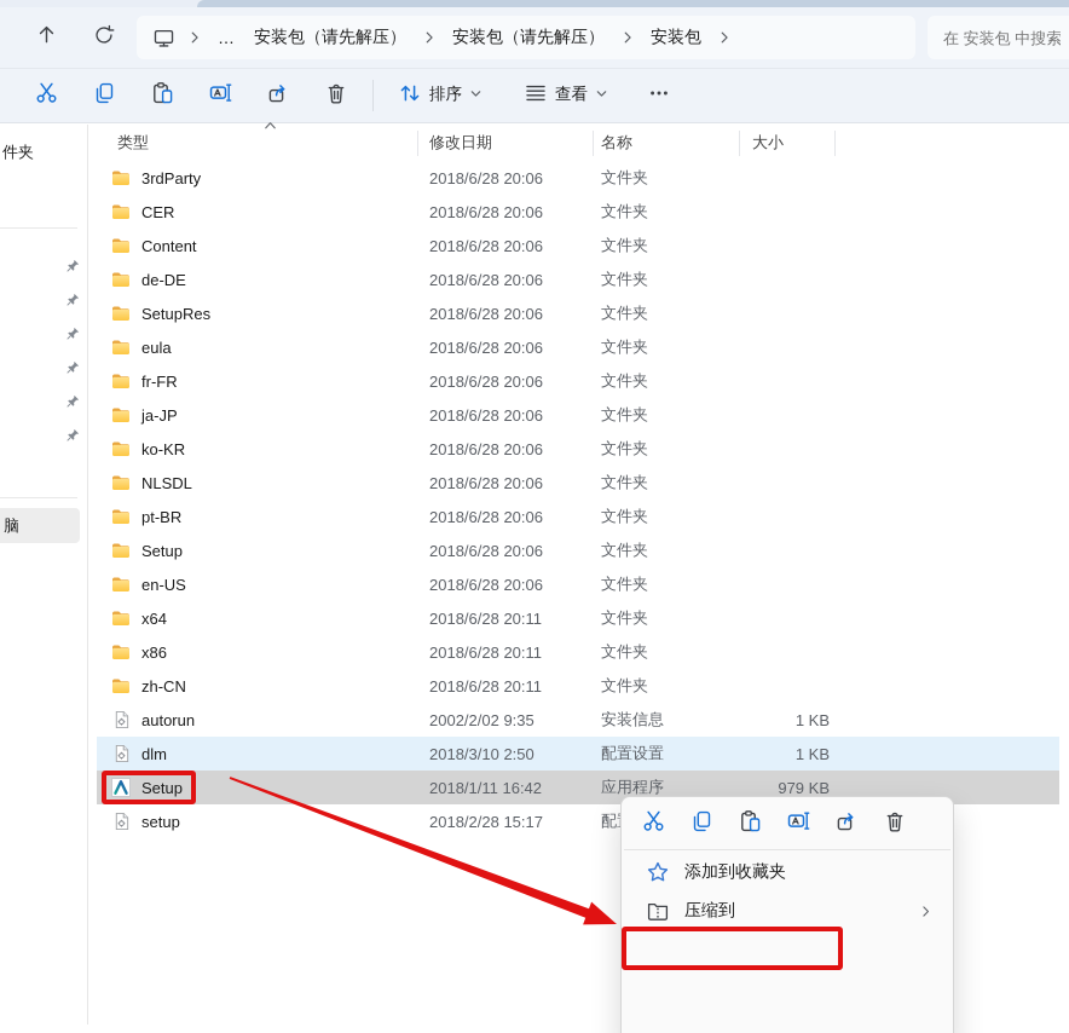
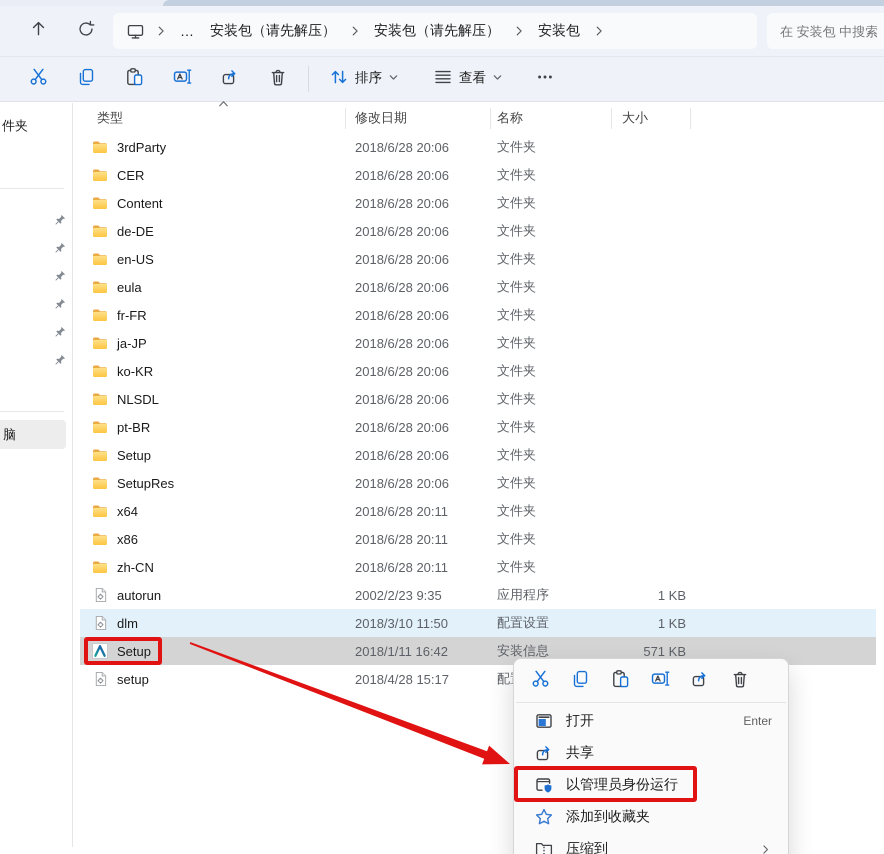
  …
  安装包（请先解压）
  安装包（请先解压）
  安装包
  在 安装包 中搜索
  排序
  查看
  件夹
  脑
  类型
  修改日期
  名称
  大小
  3rdParty
  2018/6/28 20:06
  文件夹
  CER
  2018/6/28 20:06
  文件夹
  Content
  2018/6/28 20:06
  文件夹
  de-DE
  2018/6/28 20:06
  文件夹
- SetupRes
+ en-US
  2018/6/28 20:06
  文件夹
  eula
  2018/6/28 20:06
  文件夹
  fr-FR
  2018/6/28 20:06
  文件夹
  ja-JP
  2018/6/28 20:06
  文件夹
  ko-KR
  2018/6/28 20:06
  文件夹
  NLSDL
  2018/6/28 20:06
  文件夹
  pt-BR
  2018/6/28 20:06
  文件夹
  Setup
  2018/6/28 20:06
  文件夹
- en-US
+ SetupRes
  2018/6/28 20:06
  文件夹
  x64
  2018/6/28 20:11
  文件夹
  x86
  2018/6/28 20:11
  文件夹
  zh-CN
  2018/6/28 20:11
  文件夹
  autorun
- 2002/2/02 9:35
+ 2002/2/23 9:35
- 安装信息
+ 应用程序
  1 KB
  dlm
- 2018/3/10 2:50
+ 2018/3/10 11:50
  配置设置
  1 KB
  Setup
  2018/1/11 16:42
- 应用程序
+ 安装信息
- 979 KB
+ 571 KB
  setup
- 2018/2/28 15:17
+ 2018/4/28 15:17
+ 打开
+ Enter
+ 共享
+ 以管理员身份运行
  添加到收藏夹
  压缩到
